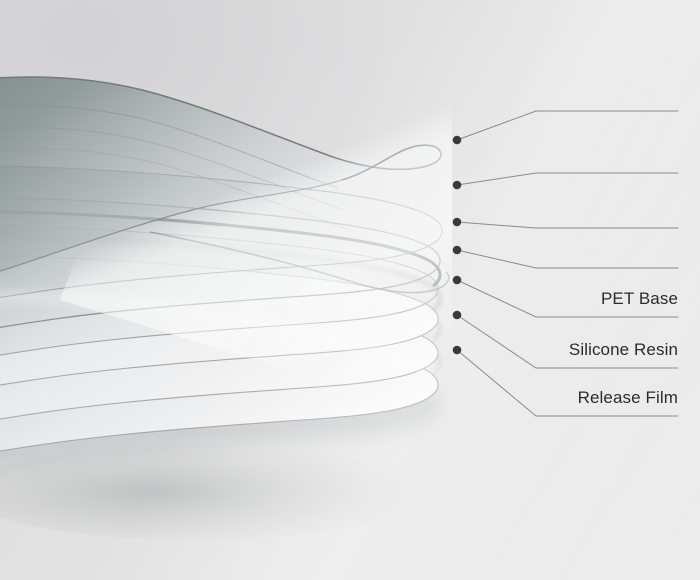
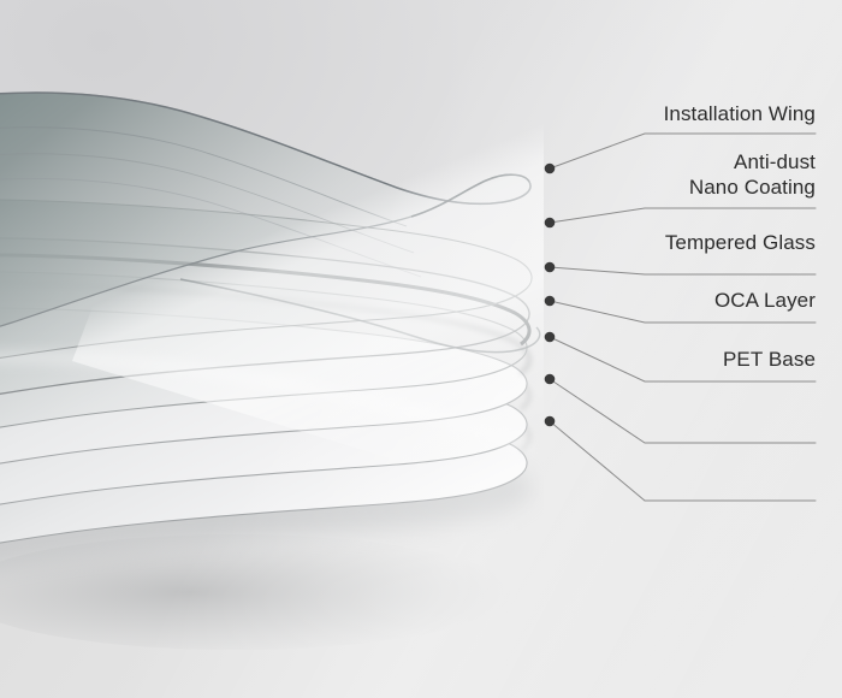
+ Installation Wing
+ Anti-dust
+ Nano Coating
+ Tempered Glass
+ OCA Layer
  PET Base
- Silicone Resin
- Release Film
